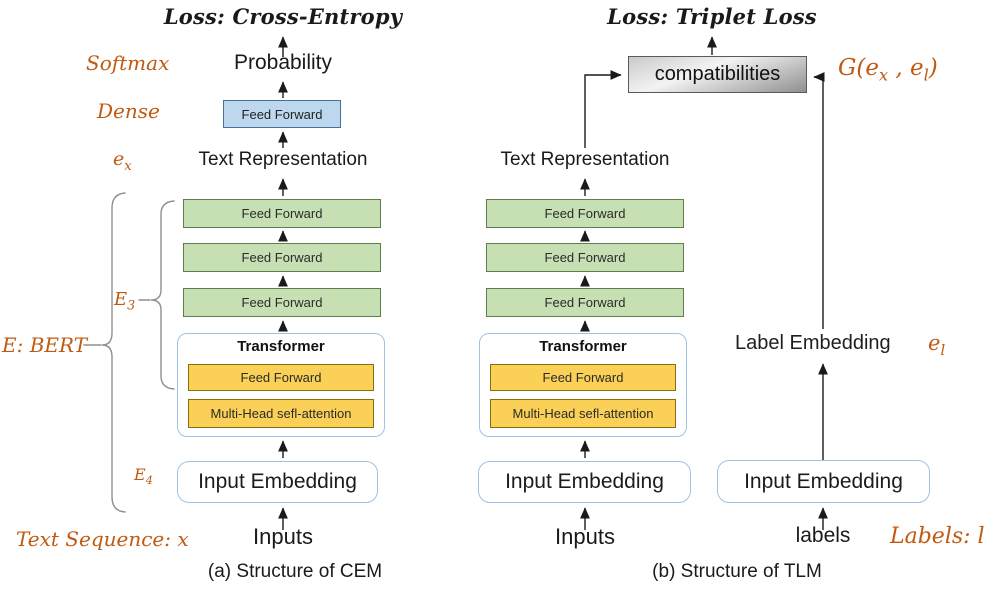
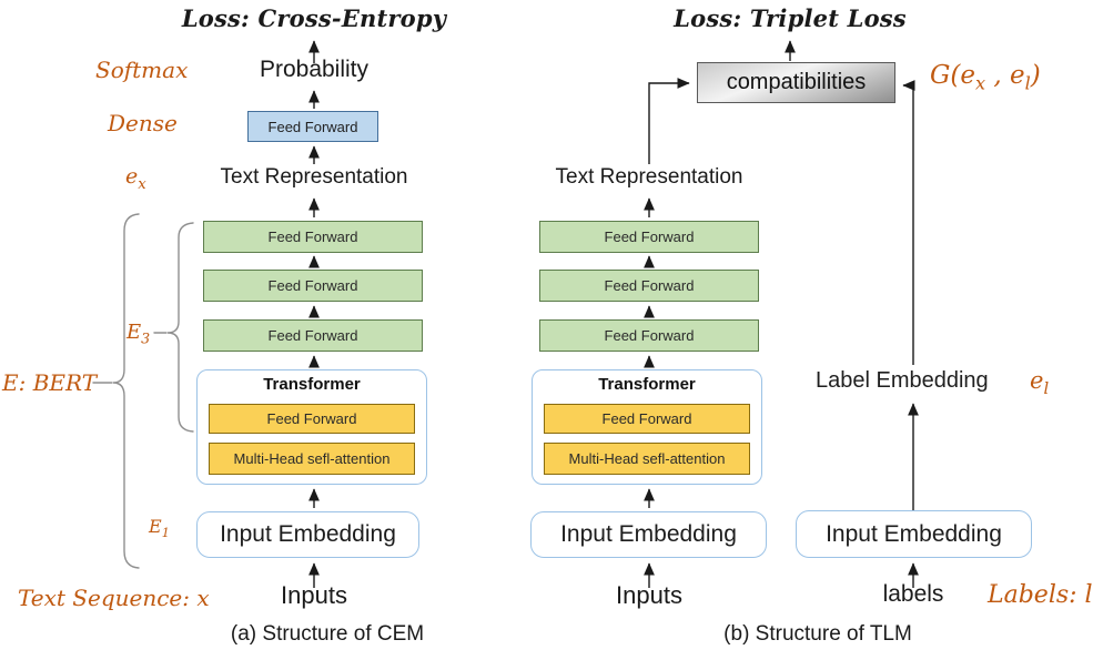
  Loss: Cross-Entropy
  Softmax
  Probability
  Dense
  Feed Forward
  ex
  Text Representation
  Feed Forward
  Feed Forward
  Feed Forward
  E3
  E: BERT
  Transformer
  Feed Forward
  Multi-Head sefl-attention
- E4
+ E1
  Input Embedding
  Inputs
  Text Sequence: x
  (a) Structure of CEM
  Loss: Triplet Loss
  compatibilities
  G(ex , el)
  Text Representation
  Feed Forward
  Feed Forward
  Feed Forward
  Transformer
  Feed Forward
  Multi-Head sefl-attention
  Input Embedding
  Inputs
  Label Embedding
  el
  Input Embedding
  labels
  Labels: l
  (b) Structure of TLM
